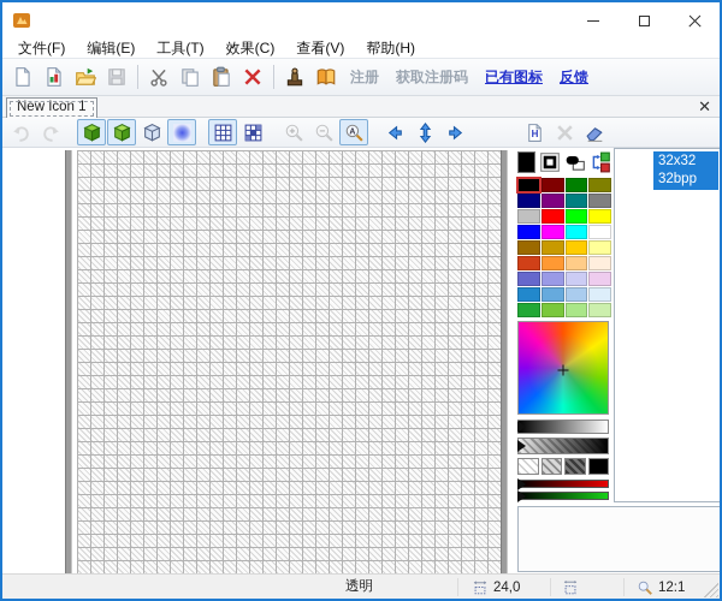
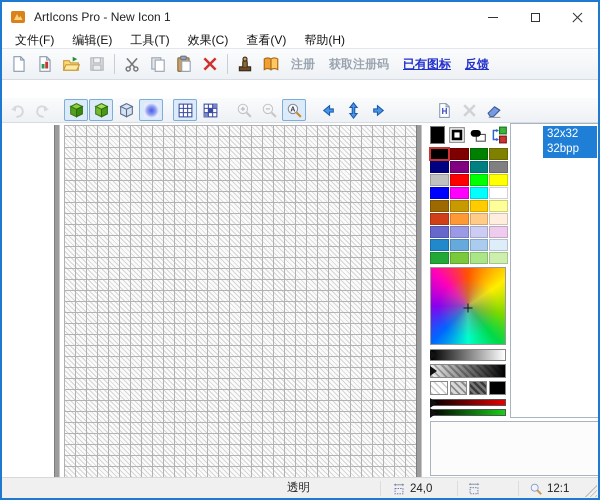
+ ArtIcons Pro - New Icon 1
  文件(F)
  编辑(E)
  工具(T)
  效果(C)
  查看(V)
  帮助(H)
  注册
  获取注册码
  已有图标
  反馈
- New Icon 1
- ✕
  H
  32x32
  32bpp
  透明
  24,0
  12:1
